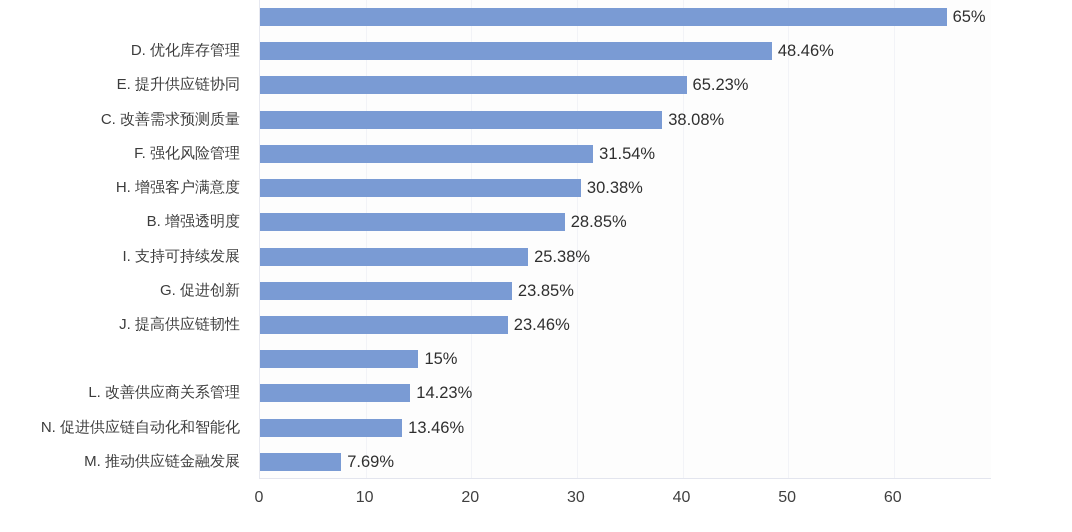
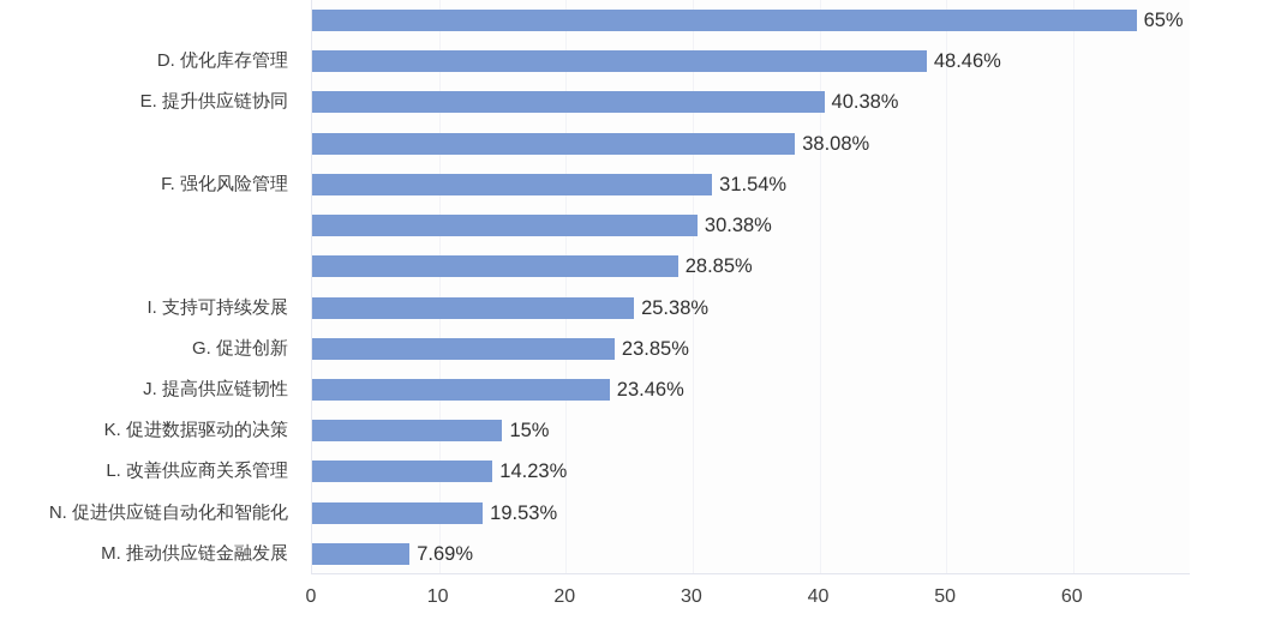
  D. 优化库存管理
  E. 提升供应链协同
- C. 改善需求预测质量
  F. 强化风险管理
- H. 增强客户满意度
- B. 增强透明度
  I. 支持可持续发展
  G. 促进创新
  J. 提高供应链韧性
+ K. 促进数据驱动的决策
  L. 改善供应商关系管理
  N. 促进供应链自动化和智能化
  M. 推动供应链金融发展
  65%
  48.46%
- 65.23%
+ 40.38%
  38.08%
  31.54%
  30.38%
  28.85%
  25.38%
  23.85%
  23.46%
  15%
  14.23%
- 13.46%
+ 19.53%
  7.69%
  0
  10
  20
  30
  40
  50
  60
